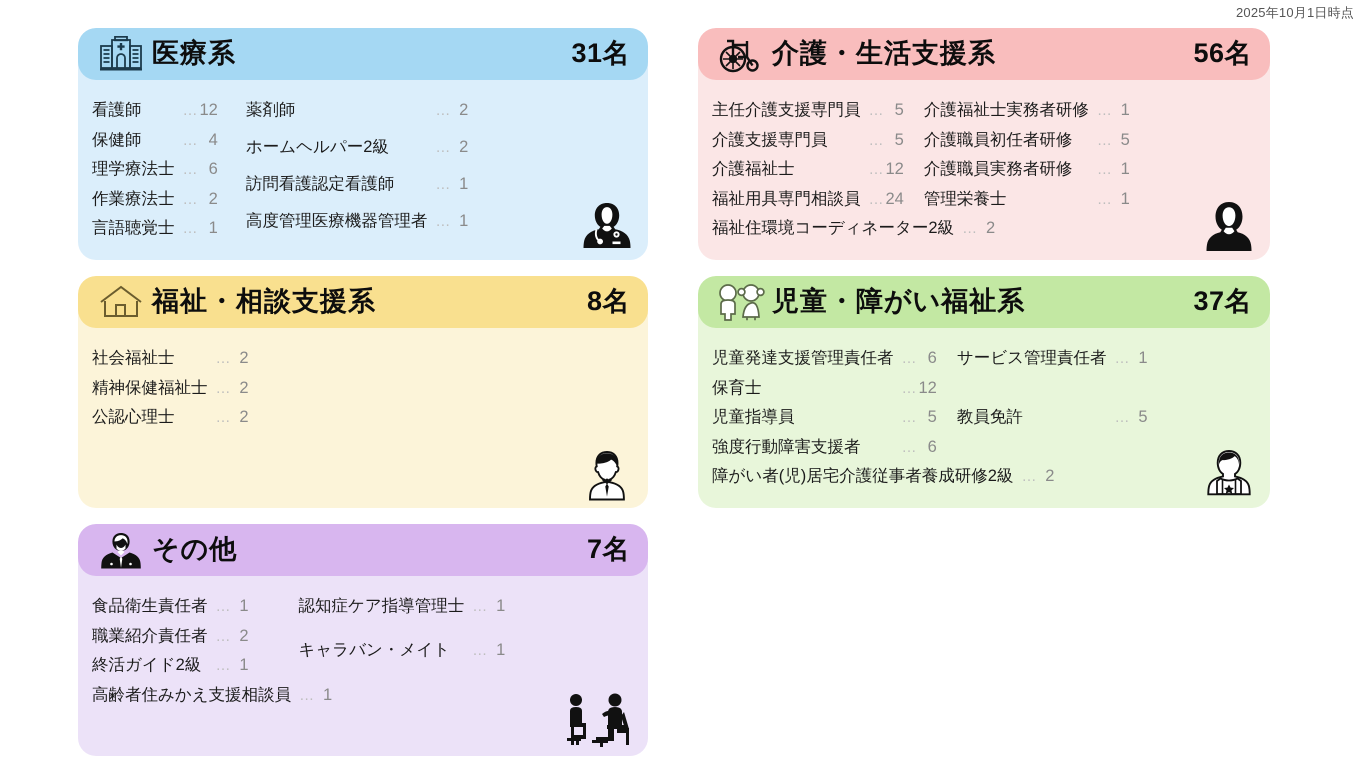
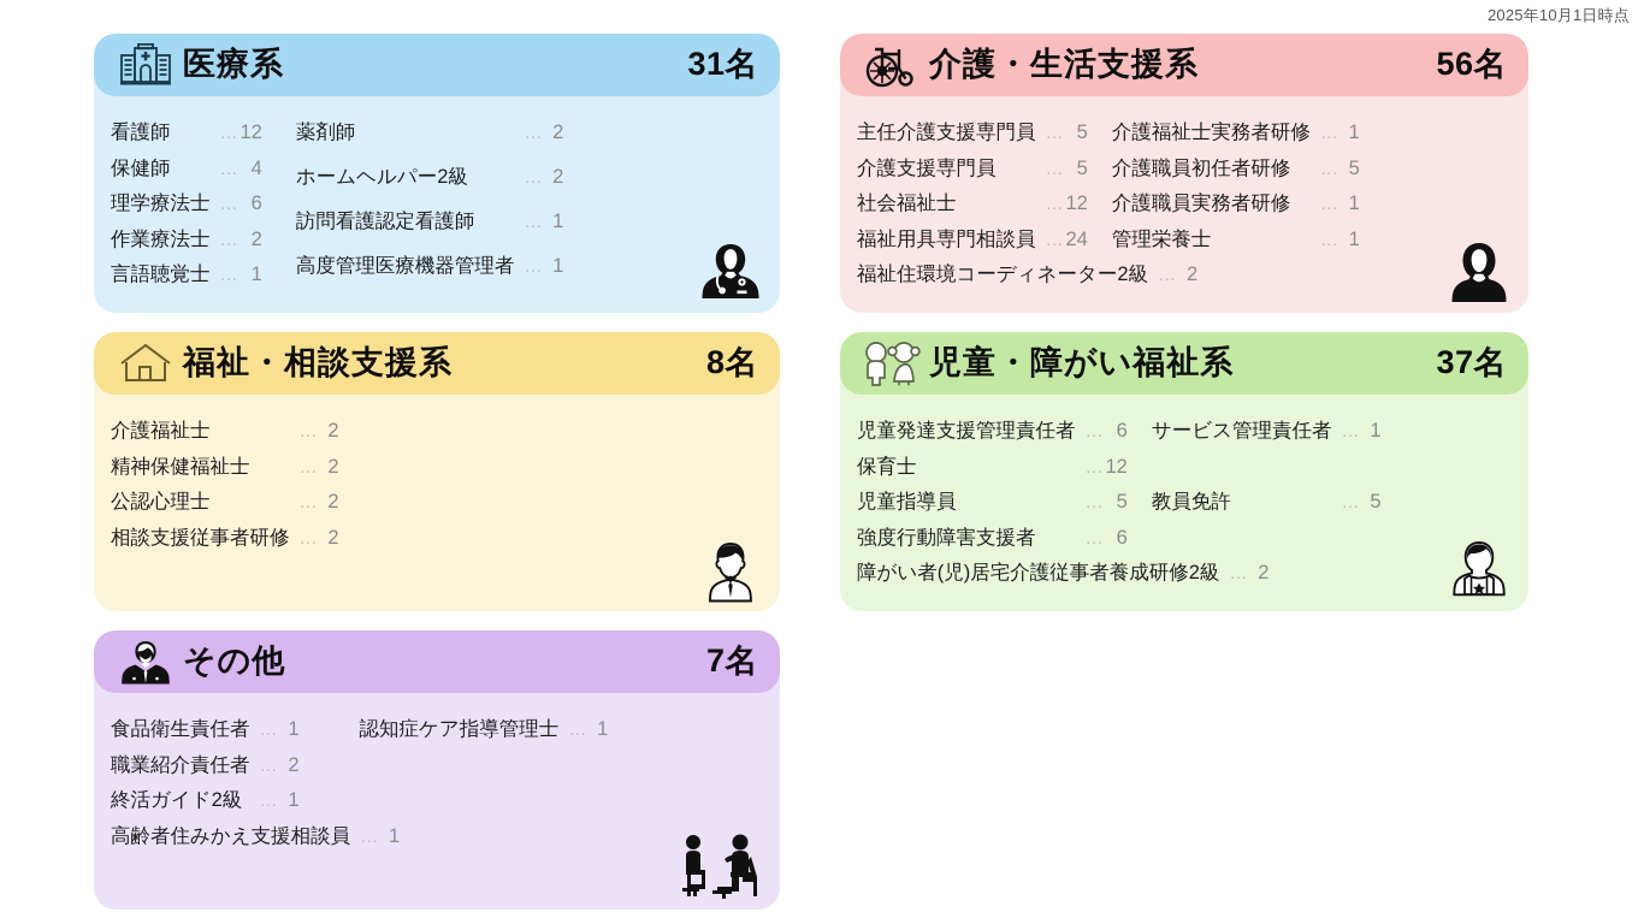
  2025年10月1日時点
  医療系
  31名
  看護師	…	12
  保健師	…	4
  理学療法士	…	6
  作業療法士	…	2
  言語聴覚士	…	1
  薬剤師	…	2
  ホームヘルパー2級	…	2
  訪問看護認定看護師	…	1
  高度管理医療機器管理者	…	1
  介護・生活支援系
  56名
  主任介護支援専門員	…	5
  介護支援専門員	…	5
- 介護福祉士	…	12
+ 社会福祉士	…	12
  福祉用具専門相談員	…	24
  介護福祉士実務者研修	…	1
  介護職員初任者研修	…	5
  介護職員実務者研修	…	1
  管理栄養士	…	1
  福祉住環境コーディネーター2級	…	2
  福祉・相談支援系
  8名
- 社会福祉士	…	2
+ 介護福祉士	…	2
  精神保健福祉士	…	2
  公認心理士	…	2
+ 相談支援従事者研修	…	2
  児童・障がい福祉系
  37名
  児童発達支援管理責任者	…	6
  保育士	…	12
  児童指導員	…	5
  強度行動障害支援者	…	6
  サービス管理責任者	…	1
  教員免許	…	5
  障がい者(児)居宅介護従事者養成研修2級	…	2
  その他
  7名
  食品衛生責任者	…	1
  職業紹介責任者	…	2
  終活ガイド2級	…	1
  認知症ケア指導管理士	…	1
- キャラバン・メイト	…	1
  高齢者住みかえ支援相談員	…	1
